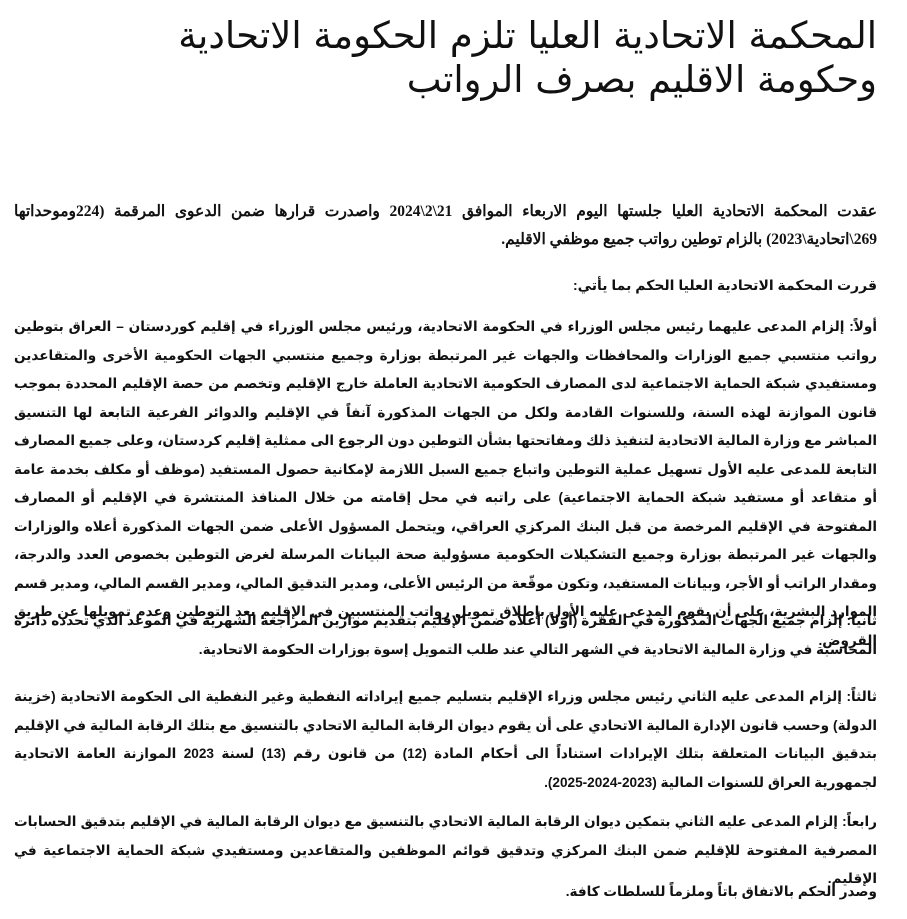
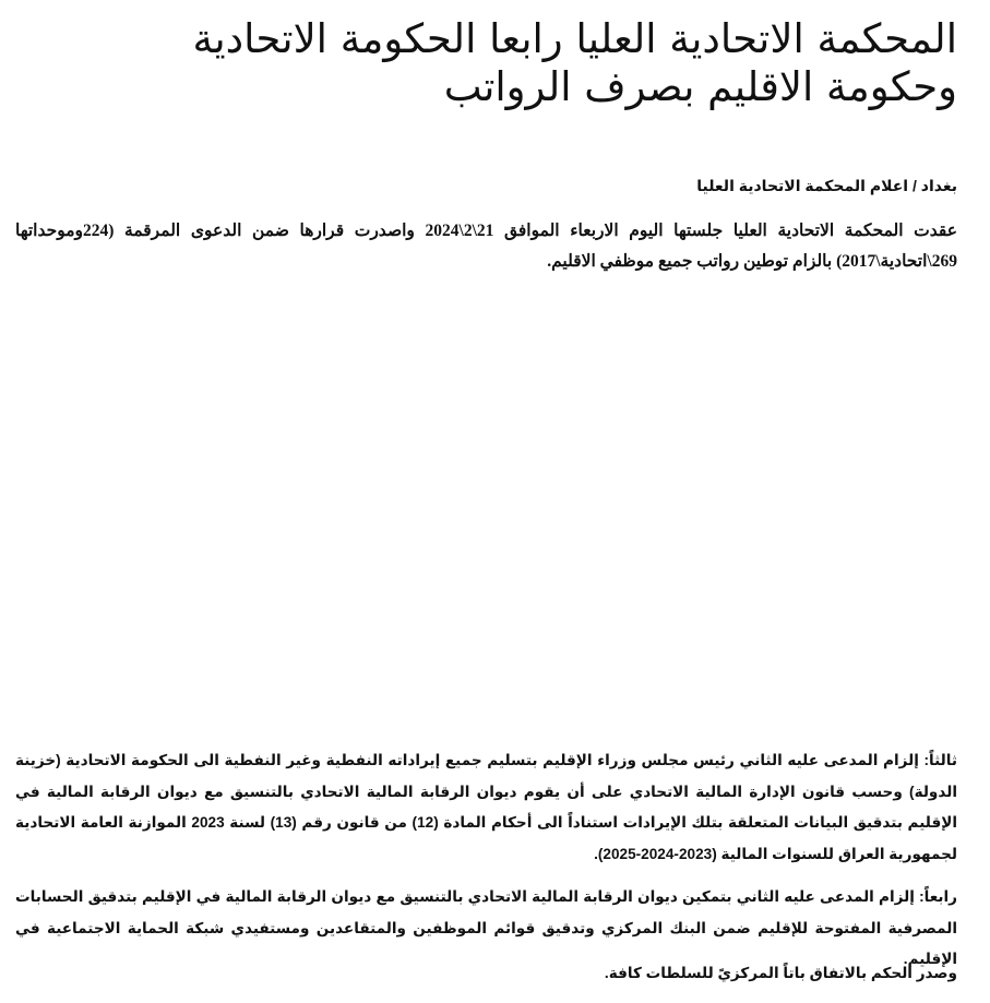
- المحكمة الاتحادية العليا تلزم الحكومة الاتحادية وحكومة الاقليم بصرف الرواتب
+ المحكمة الاتحادية العليا رابعا الحكومة الاتحادية وحكومة الاقليم بصرف الرواتب
+ بغداد / اعلام المحكمة الاتحادية العليا
- عقدت المحكمة الاتحادية العليا جلستها اليوم الاربعاء الموافق 21\2\2024 واصدرت قرارها ضمن الدعوى المرقمة (224وموحداتها 269\اتحادية\2023) بالزام توطين رواتب جميع موظفي الاقليم.
+ عقدت المحكمة الاتحادية العليا جلستها اليوم الاربعاء الموافق 21\2\2024 واصدرت قرارها ضمن الدعوى المرقمة (224وموحداتها 269\اتحادية\2017) بالزام توطين رواتب جميع موظفي الاقليم.
- قررت المحكمة الاتحادية العليا الحكم بما يأتي:
- أولاً: إلزام المدعى عليهما رئيس مجلس الوزراء في الحكومة الاتحادية، ورئيس مجلس الوزراء في إقليم كوردستان – العراق بتوطين رواتب منتسبي جميع الوزارات والمحافظات والجهات غير المرتبطة بوزارة وجميع منتسبي الجهات الحكومية الأخرى والمتقاعدين ومستفيدي شبكة الحماية الاجتماعية لدى المصارف الحكومية الاتحادية العاملة خارج الإقليم وتخصم من حصة الإقليم المحددة بموجب قانون الموازنة لهذه السنة، وللسنوات القادمة ولكل من الجهات المذكورة آنفاً في الإقليم والدوائر الفرعية التابعة لها التنسيق المباشر مع وزارة المالية الاتحادية لتنفيذ ذلك ومفاتحتها بشأن التوطين دون الرجوع الى ممثلية إقليم كردستان، وعلى جميع المصارف التابعة للمدعى عليه الأول تسهيل عملية التوطين واتباع جميع السبل اللازمة لإمكانية حصول المستفيد (موظف أو مكلف بخدمة عامة أو متقاعد أو مستفيد شبكة الحماية الاجتماعية) على راتبه في محل إقامته من خلال المنافذ المنتشرة في الإقليم أو المصارف المفتوحة في الإقليم المرخصة من قبل البنك المركزي العراقي، ويتحمل المسؤول الأعلى ضمن الجهات المذكورة أعلاه والوزارات والجهات غير المرتبطة بوزارة وجميع التشكيلات الحكومية مسؤولية صحة البيانات المرسلة لغرض التوطين بخصوص العدد والدرجة، ومقدار الراتب أو الأجر، وبيانات المستفيد، وتكون موقّعة من الرئيس الأعلى، ومدير التدقيق المالي، ومدير القسم المالي، ومدير قسم الموارد البشرية، على أن يقوم المدعى عليه الأول بإطلاق تمويل رواتب المنتسبين في الإقليم بعد التوطين وعدم تمويلها عن طريق القروض.
- ثانياً: إلزام جميع الجهات المذكورة في الفقرة (أولاً) أعلاه ضمن الإقليم بتقديم موازين المراجعة الشهرية في الموعد الذي تحدده دائرة المحاسبة في وزارة المالية الاتحادية في الشهر التالي عند طلب التمويل إسوة بوزارات الحكومة الاتحادية.
- ثالثاً: إلزام المدعى عليه الثاني رئيس مجلس وزراء الإقليم بتسليم جميع إيراداته النفطية وغير النفطية الى الحكومة الاتحادية (خزينة الدولة) وحسب قانون الإدارة المالية الاتحادي على أن يقوم ديوان الرقابة المالية الاتحادي بالتنسيق مع بتلك الرقابة المالية في الإقليم بتدقيق البيانات المتعلقة بتلك الإيرادات استناداً الى أحكام المادة (12) من قانون رقم (13) لسنة 2023 الموازنة العامة الاتحادية لجمهورية العراق للسنوات المالية (2023-2024-2025).
+ ثالثاً: إلزام المدعى عليه الثاني رئيس مجلس وزراء الإقليم بتسليم جميع إيراداته النفطية وغير النفطية الى الحكومة الاتحادية (خزينة الدولة) وحسب قانون الإدارة المالية الاتحادي على أن يقوم ديوان الرقابة المالية الاتحادي بالتنسيق مع ديوان الرقابة المالية في الإقليم بتدقيق البيانات المتعلقة بتلك الإيرادات استناداً الى أحكام المادة (12) من قانون رقم (13) لسنة 2023 الموازنة العامة الاتحادية لجمهورية العراق للسنوات المالية (2023-2024-2025).
  رابعاً: إلزام المدعى عليه الثاني بتمكين ديوان الرقابة المالية الاتحادي بالتنسيق مع ديوان الرقابة المالية في الإقليم بتدقيق الحسابات المصرفية المفتوحة للإقليم ضمن البنك المركزي وتدقيق قوائم الموظفين والمتقاعدين ومستفيدي شبكة الحماية الاجتماعية في الإقليم.
- وصدر الحكم بالاتفاق باتاً وملزماً للسلطات كافة.
+ وصدر الحكم بالاتفاق باتاً المركزيً للسلطات كافة.
